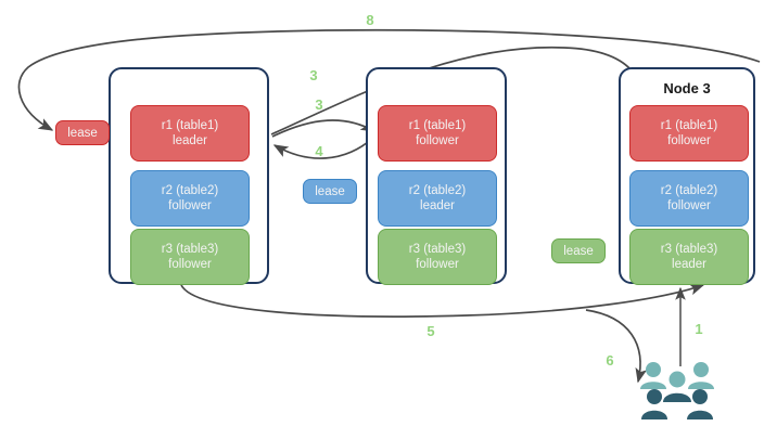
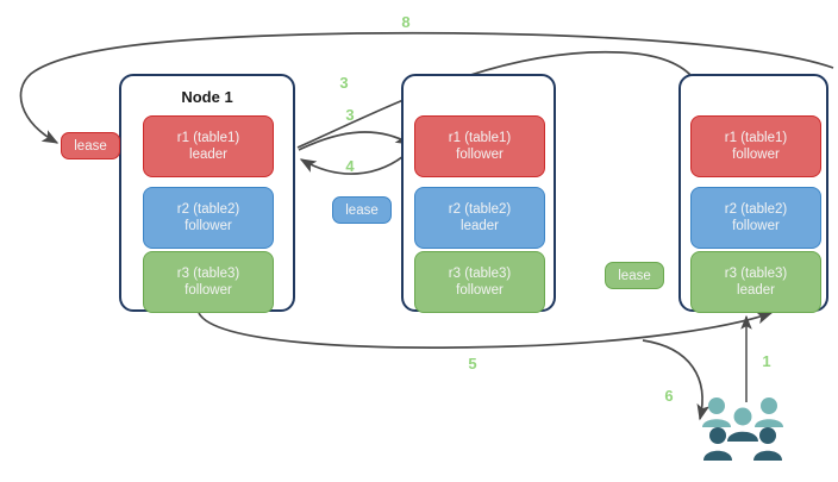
+ Node 1
  r1 (table1)
  leader
  r2 (table2)
  follower
  r3 (table3)
  follower
  r1 (table1)
  follower
  r2 (table2)
  leader
  r3 (table3)
  follower
- Node 3
  r1 (table1)
  follower
  r2 (table2)
  follower
  r3 (table3)
  leader
  lease
  lease
  lease
  1
  8
  3
  3
  4
  5
  6
